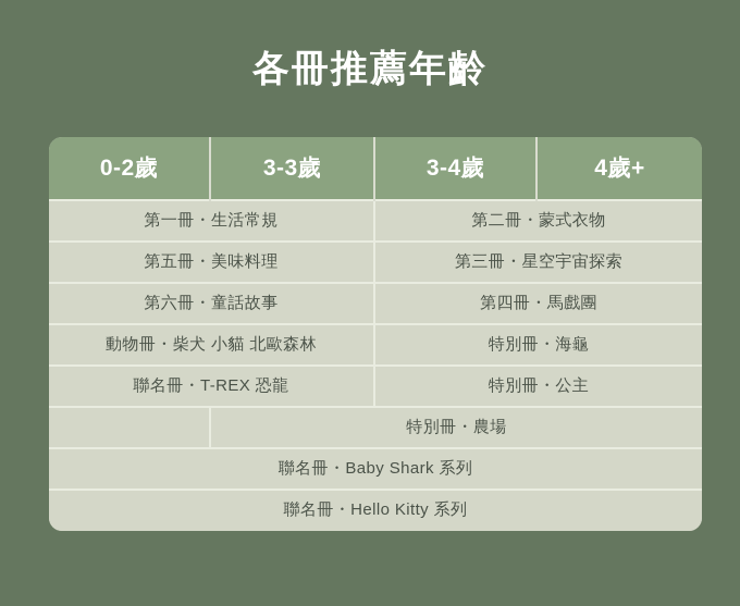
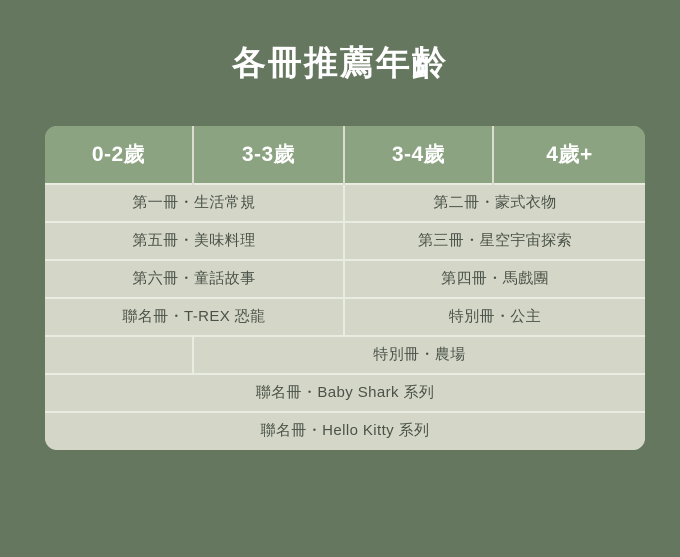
  各冊推薦年齡
  0-2歲	3-3歲	3-4歲	4歲+
  第一冊・生活常規	第二冊・蒙式衣物
  第五冊・美味料理	第三冊・星空宇宙探索
  第六冊・童話故事	第四冊・馬戲團
- 動物冊・柴犬 小貓 北歐森林	特別冊・海龜
  聯名冊・T-REX 恐龍	特別冊・公主
  	特別冊・農場
  聯名冊・Baby Shark 系列
  聯名冊・Hello Kitty 系列
